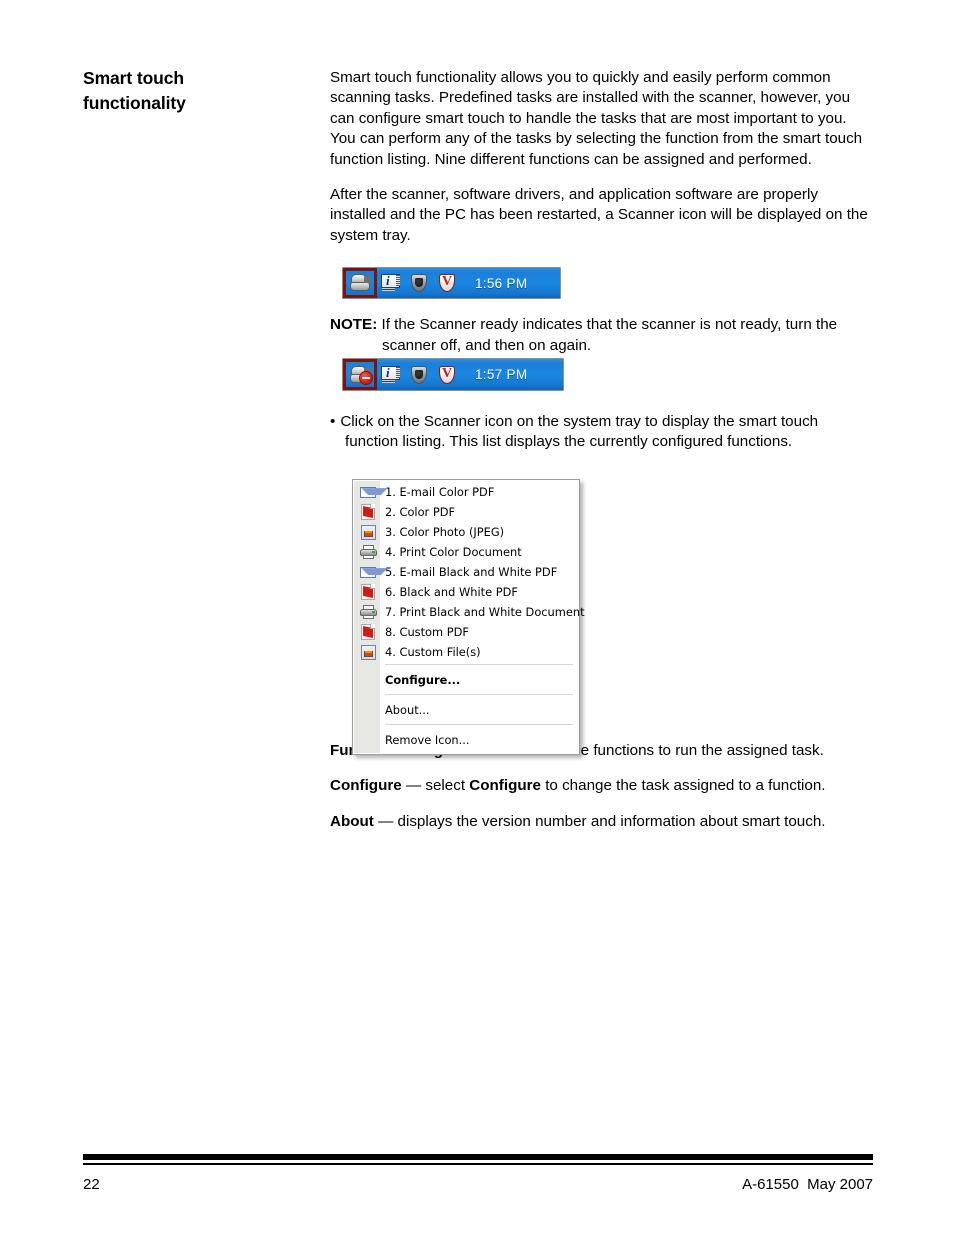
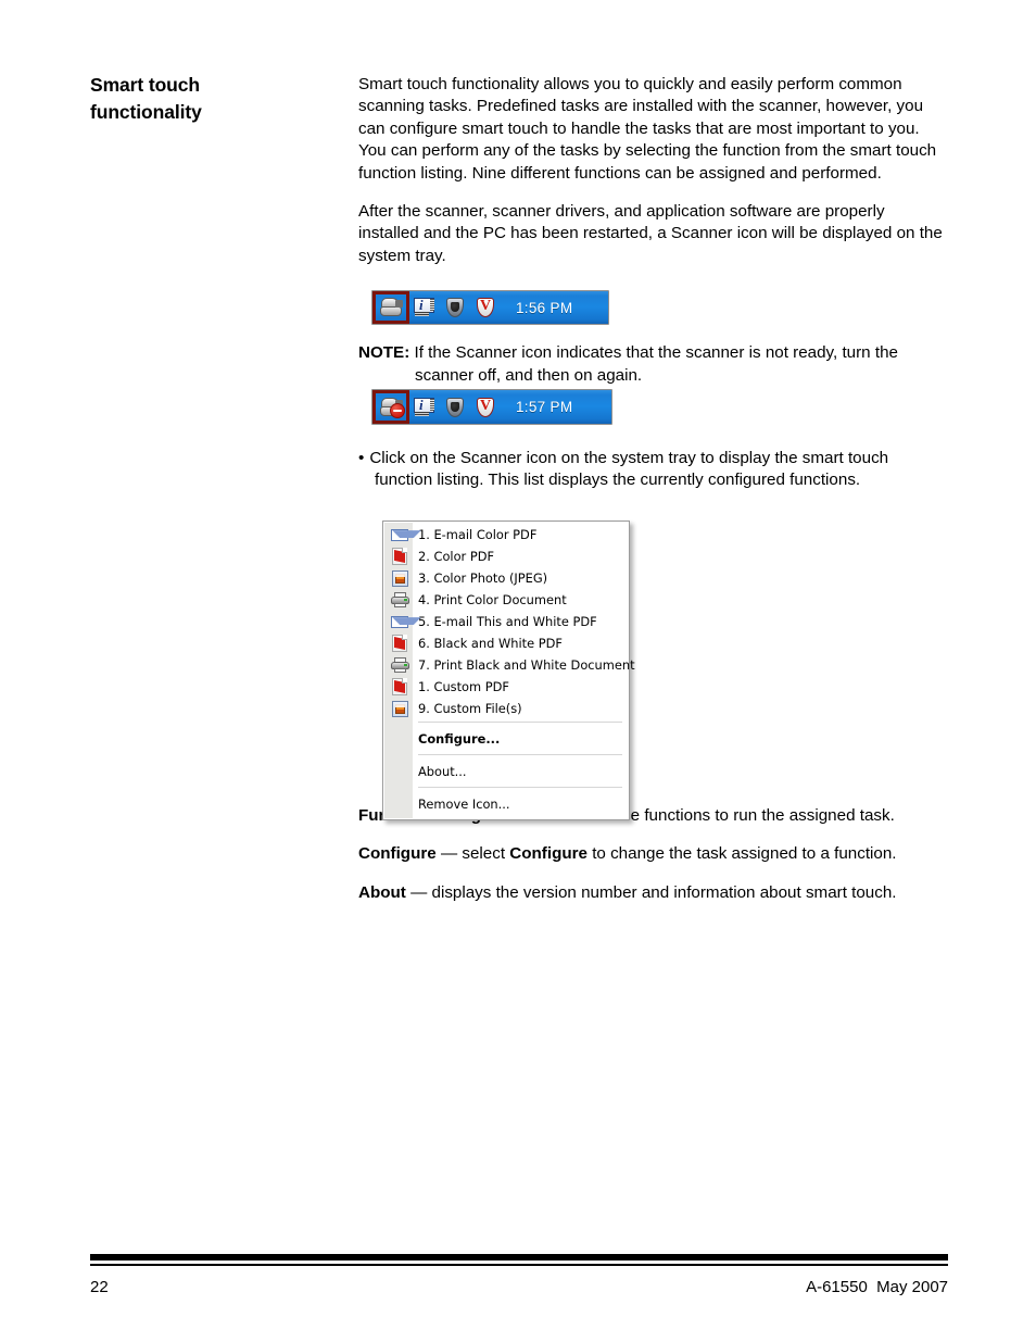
  Smart touch
  functionality
  Smart touch functionality allows you to quickly and easily perform common scanning tasks. Predefined tasks are installed with the scanner, however, you can configure smart touch to handle the tasks that are most important to you. You can perform any of the tasks by selecting the function from the smart touch function listing. Nine different functions can be assigned and performed.
- After the scanner, software drivers, and application software are properly installed and the PC has been restarted, a Scanner icon will be displayed on the system tray.
+ After the scanner, scanner drivers, and application software are properly installed and the PC has been restarted, a Scanner icon will be displayed on the system tray.
- NOTE: If the Scanner ready indicates that the scanner is not ready, turn the scanner off, and then on again.
+ NOTE: If the Scanner icon indicates that the scanner is not ready, turn the scanner off, and then on again.
  • Click on the Scanner icon on the system tray to display the smart touch function listing. This list displays the currently configured functions.
  Configure — select Configure to change the task assigned to a function.
  About — displays the version number and information about smart touch.
  1:56 PM
  1:57 PM
  1. E-mail Color PDF
  2. Color PDF
  3. Color Photo (JPEG)
  4. Print Color Document
- 5. E-mail Black and White PDF
+ 5. E-mail This and White PDF
  6. Black and White PDF
  7. Print Black and White Document
- 8. Custom PDF
+ 1. Custom PDF
- 4. Custom File(s)
+ 9. Custom File(s)
  Configure...
  About...
  Remove Icon...
  22
  A-61550 May 2007
